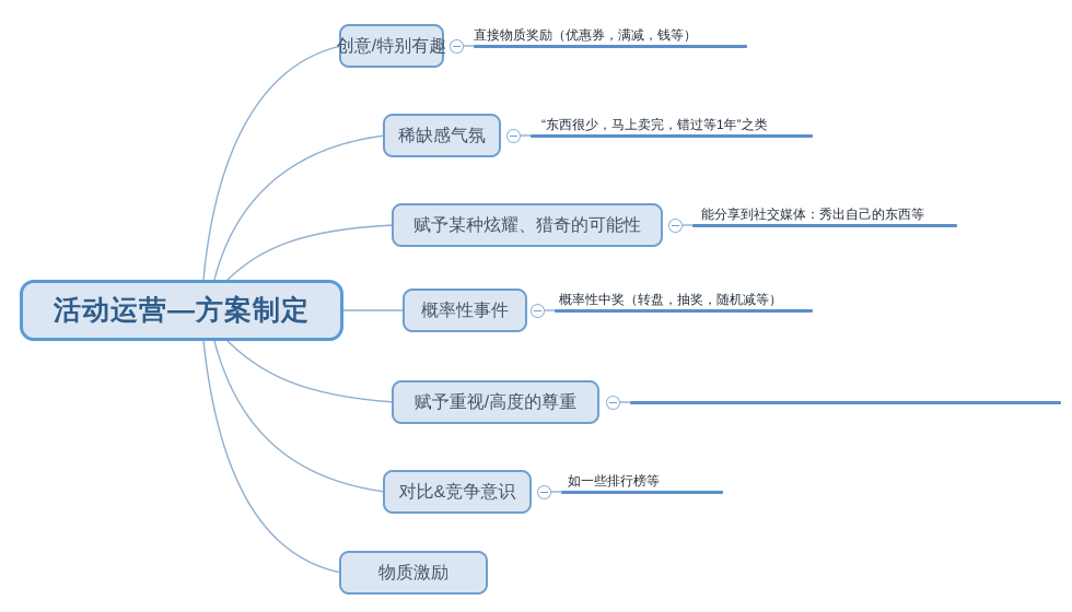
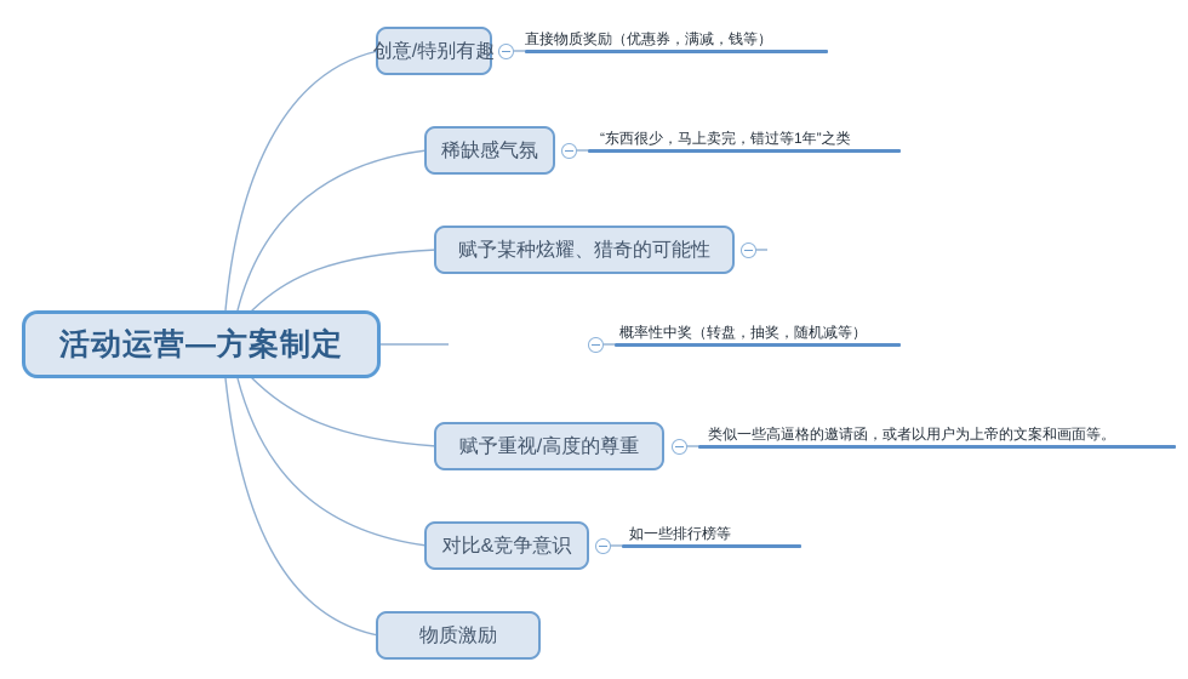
  活动运营—方案制定
  创意/特别有趣
  直接物质奖励（优惠券，满减，钱等）
  稀缺感气氛
  “东西很少，马上卖完，错过等1年”之类
  赋予某种炫耀、猎奇的可能性
- 能分享到社交媒体：秀出自己的东西等
- 概率性事件
  概率性中奖（转盘，抽奖，随机减等）
  赋予重视/高度的尊重
+ 类似一些高逼格的邀请函，或者以用户为上帝的文案和画面等。
  对比&竞争意识
  如一些排行榜等
  物质激励
